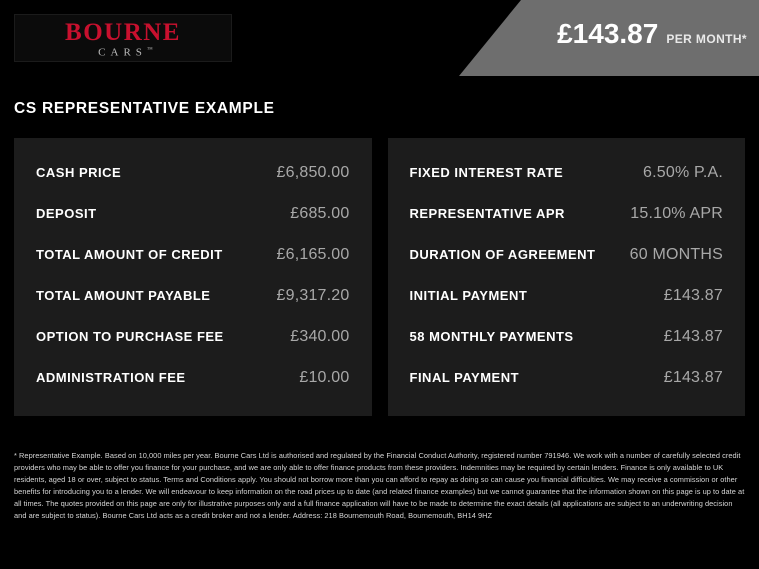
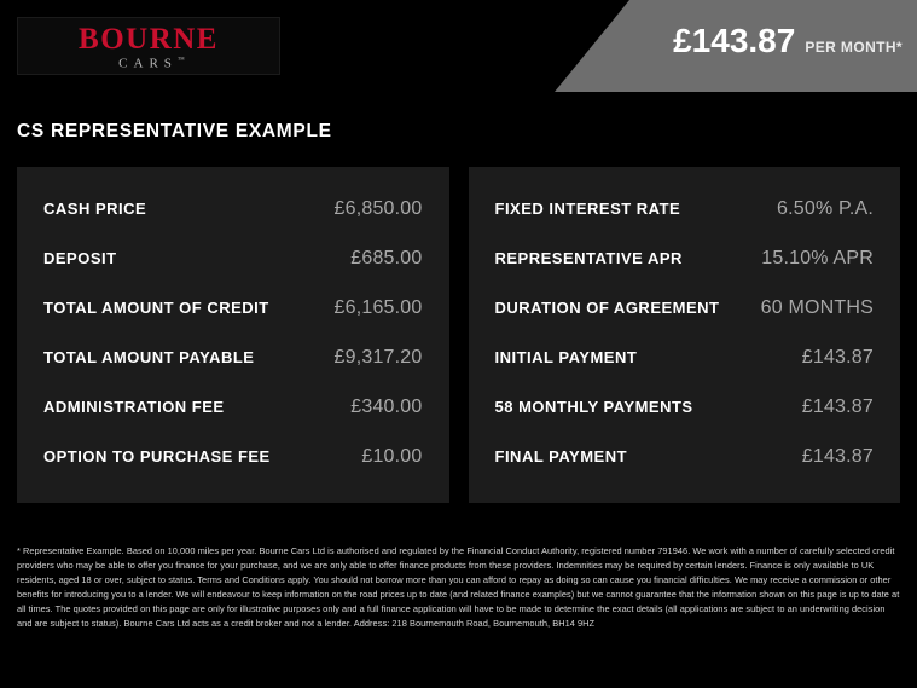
  BOURNE
  CARS
  £143.87
  PER MONTH*
  CS REPRESENTATIVE EXAMPLE
  CASH PRICE
  £6,850.00
  DEPOSIT
  £685.00
  TOTAL AMOUNT OF CREDIT
  £6,165.00
  TOTAL AMOUNT PAYABLE
  £9,317.20
- OPTION TO PURCHASE FEE
+ ADMINISTRATION FEE
  £340.00
- ADMINISTRATION FEE
+ OPTION TO PURCHASE FEE
  £10.00
  FIXED INTEREST RATE
  6.50% P.A.
  REPRESENTATIVE APR
  15.10% APR
  DURATION OF AGREEMENT
  60 MONTHS
  INITIAL PAYMENT
  £143.87
  58 MONTHLY PAYMENTS
  £143.87
  FINAL PAYMENT
  £143.87
  * Representative Example. Based on 10,000 miles per year. Bourne Cars Ltd is authorised and regulated by the Financial Conduct Authority, registered number 791946. We work with a number of carefully selected credit providers who may be able to offer you finance for your purchase, and we are only able to offer finance products from these providers. Indemnities may be required by certain lenders. Finance is only available to UK residents, aged 18 or over, subject to status. Terms and Conditions apply. You should not borrow more than you can afford to repay as doing so can cause you financial difficulties. We may receive a commission or other benefits for introducing you to a lender. We will endeavour to keep information on the road prices up to date (and related finance examples) but we cannot guarantee that the information shown on this page is up to date at all times. The quotes provided on this page are only for illustrative purposes only and a full finance application will have to be made to determine the exact details (all applications are subject to an underwriting decision and are subject to status). Bourne Cars Ltd acts as a credit broker and not a lender. Address: 218 Bournemouth Road, Bournemouth, BH14 9HZ
